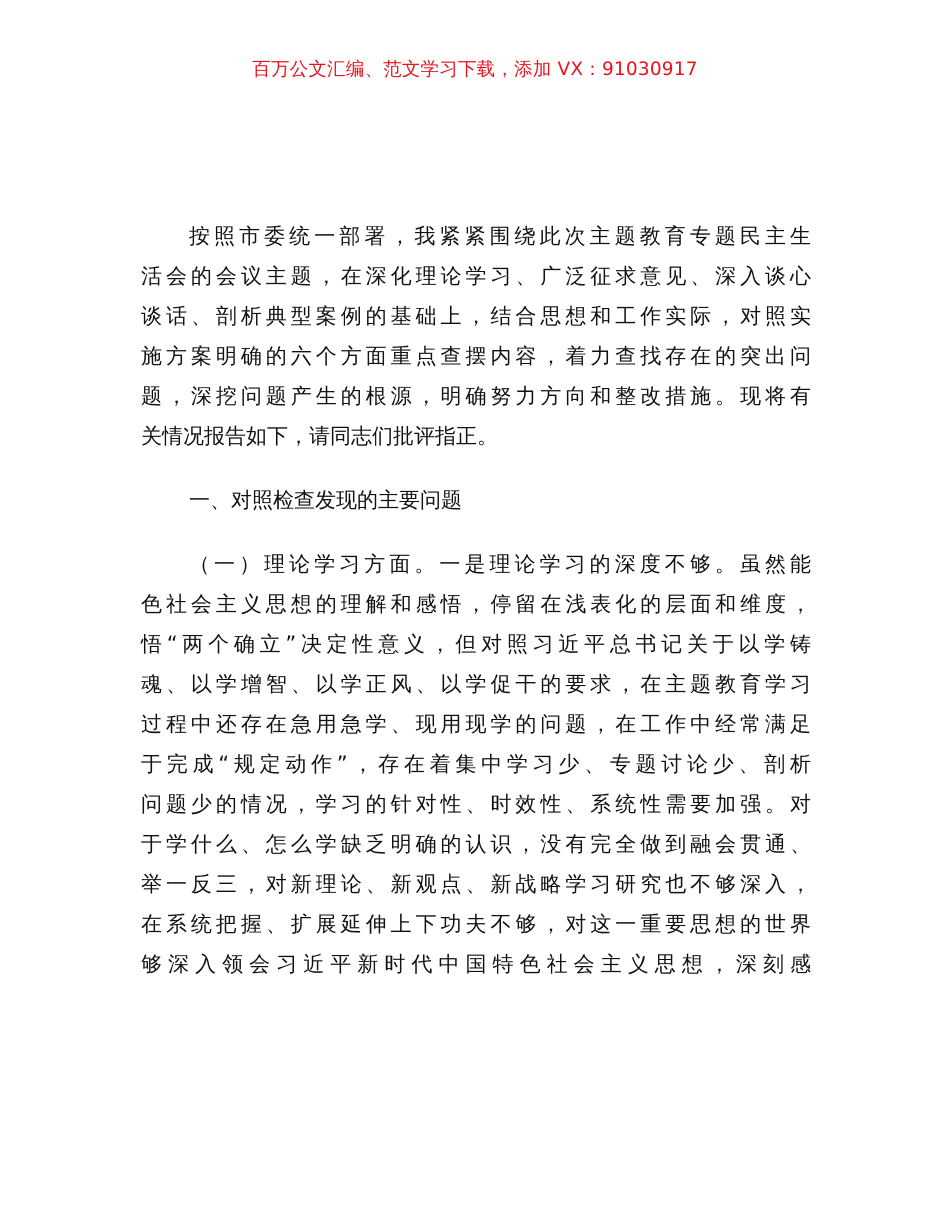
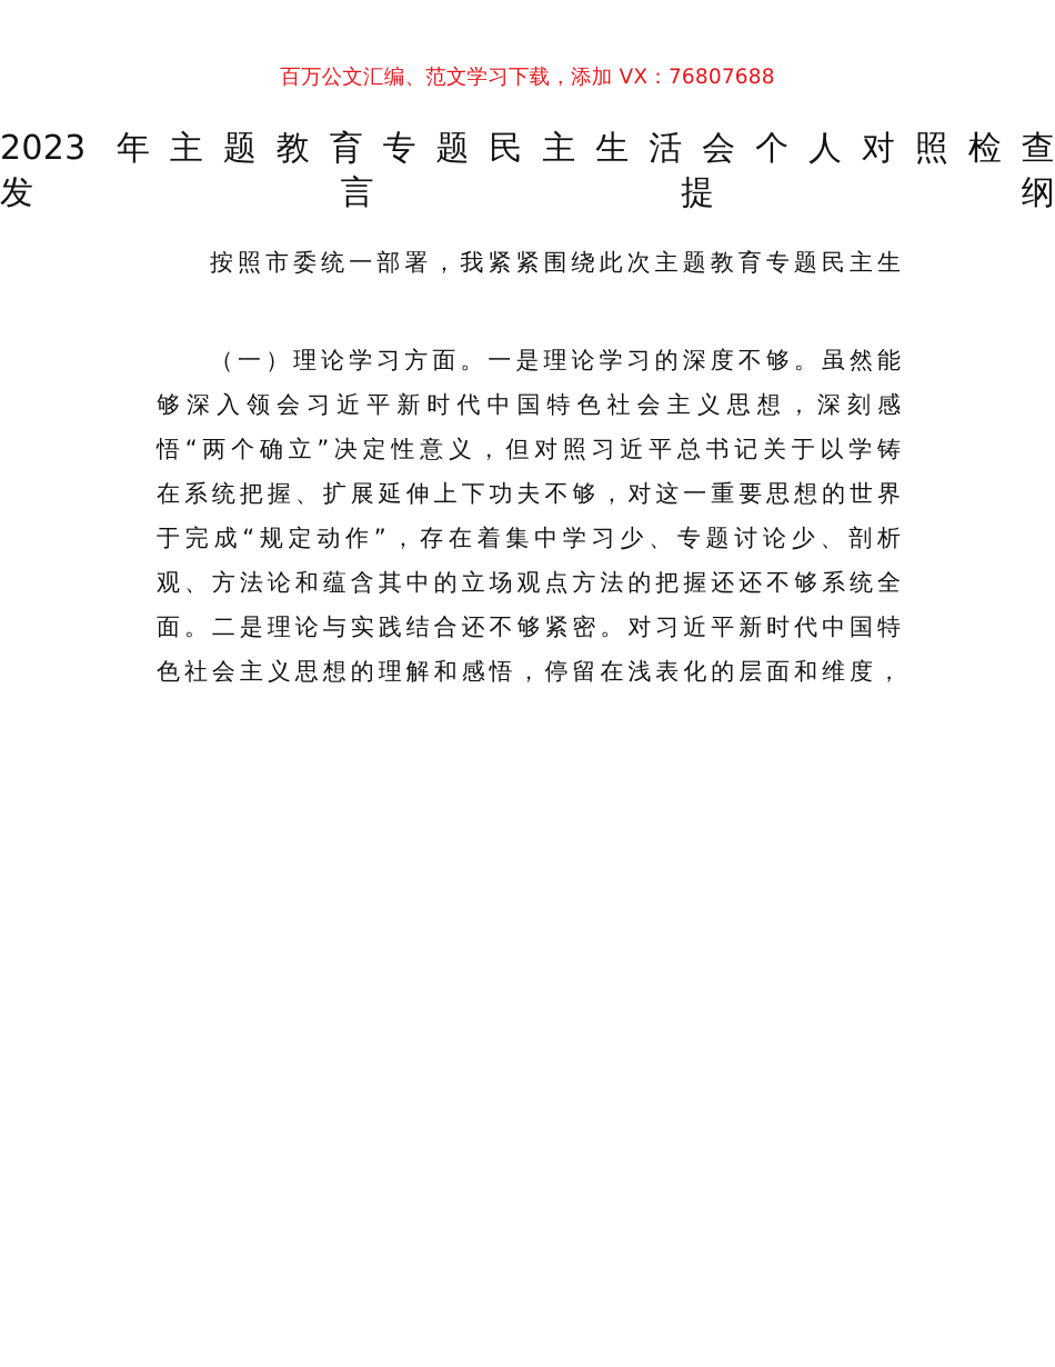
- 百万公文汇编、范文学习下载，添加 VX：91030917
+ 百万公文汇编、范文学习下载，添加 VX：76807688
+ 2023 年主题教育专题民主生活会个人对照检查
+ 发言提纲
  按照市委统一部署，我紧紧围绕此次主题教育专题民主生
- 活会的会议主题，在深化理论学习、广泛征求意见、深入谈心
- 谈话、剖析典型案例的基础上，结合思想和工作实际，对照实
- 施方案明确的六个方面重点查摆内容，着力查找存在的突出问
- 题，深挖问题产生的根源，明确努力方向和整改措施。现将有
- 关情况报告如下，请同志们批评指正。
- 一、对照检查发现的主要问题
  （一）理论学习方面。一是理论学习的深度不够。虽然能
- 色社会主义思想的理解和感悟，停留在浅表化的层面和维度，
+ 够深入领会习近平新时代中国特色社会主义思想，深刻感
  悟“两个确立”决定性意义，但对照习近平总书记关于以学铸
- 魂、以学增智、以学正风、以学促干的要求，在主题教育学习
- 过程中还存在急用急学、现用现学的问题，在工作中经常满足
- 于完成“规定动作”，存在着集中学习少、专题讨论少、剖析
+ 在系统把握、扩展延伸上下功夫不够，对这一重要思想的世界
- 问题少的情况，学习的针对性、时效性、系统性需要加强。对
- 于学什么、怎么学缺乏明确的认识，没有完全做到融会贯通、
- 举一反三，对新理论、新观点、新战略学习研究也不够深入，
- 在系统把握、扩展延伸上下功夫不够，对这一重要思想的世界
+ 于完成“规定动作”，存在着集中学习少、专题讨论少、剖析
+ 观、方法论和蕴含其中的立场观点方法的把握还还不够系统全
+ 面。二是理论与实践结合还不够紧密。对习近平新时代中国特
- 够深入领会习近平新时代中国特色社会主义思想，深刻感
+ 色社会主义思想的理解和感悟，停留在浅表化的层面和维度，
